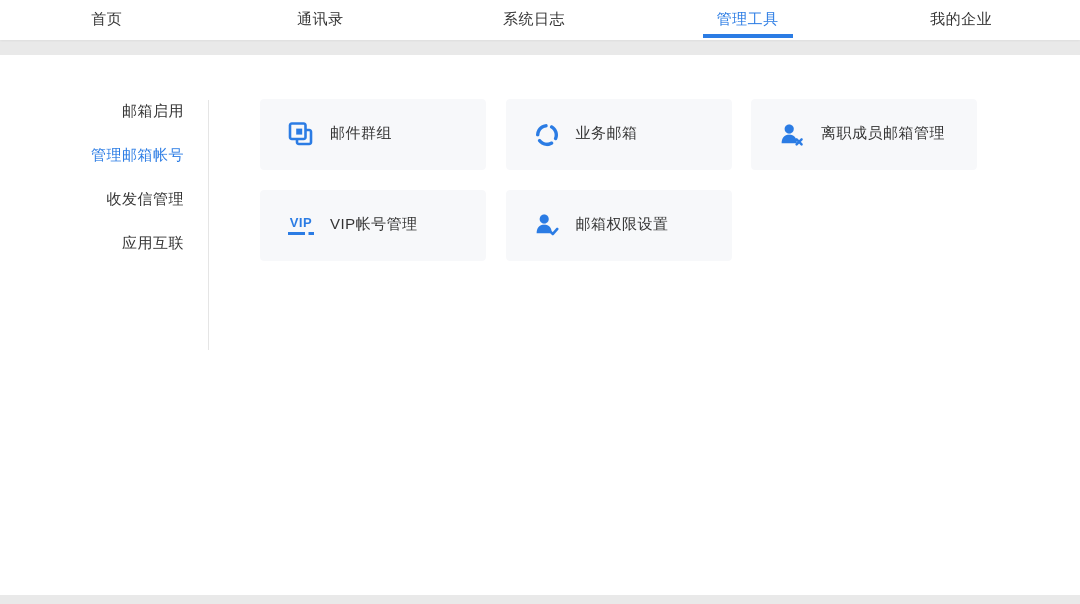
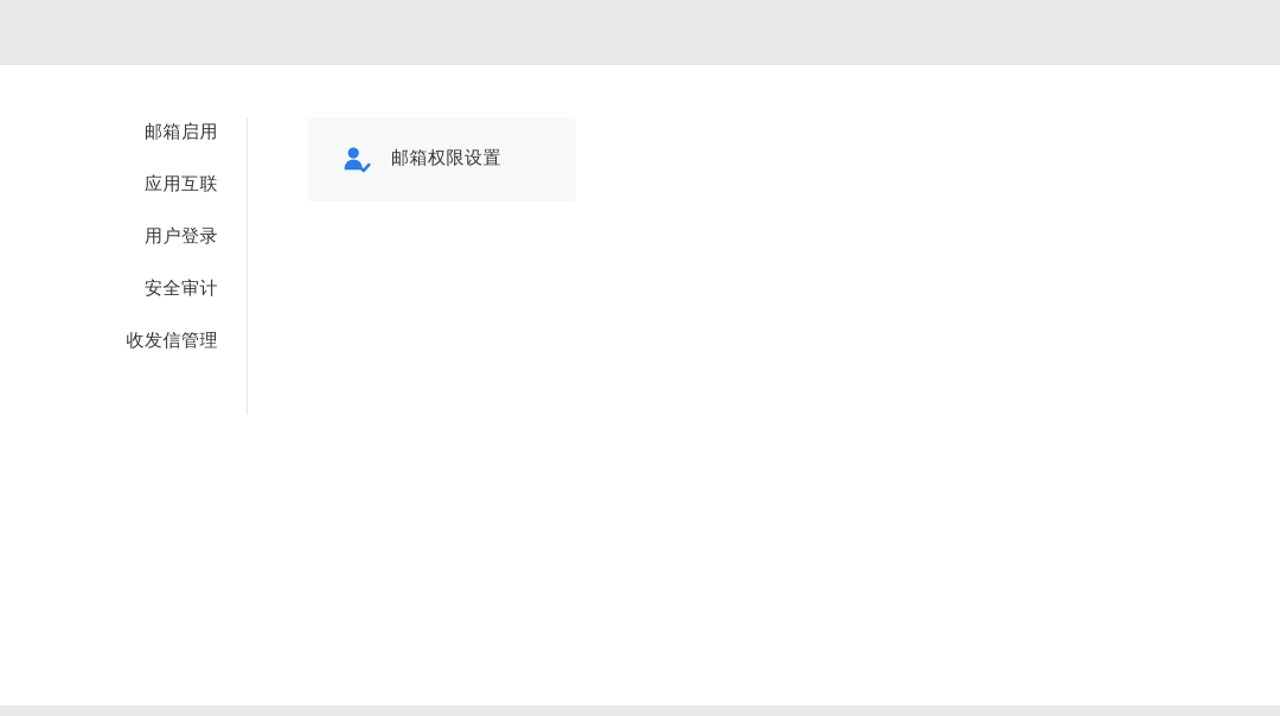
- 首页
- 通讯录
- 系统日志
- 管理工具
- 我的企业
  邮箱启用
- 管理邮箱帐号
- 收发信管理
+ 应用互联
+ 用户登录
+ 安全审计
- 应用互联
+ 收发信管理
- 邮件群组
- 业务邮箱
- 离职成员邮箱管理
- VIP
- VIP帐号管理
  邮箱权限设置
